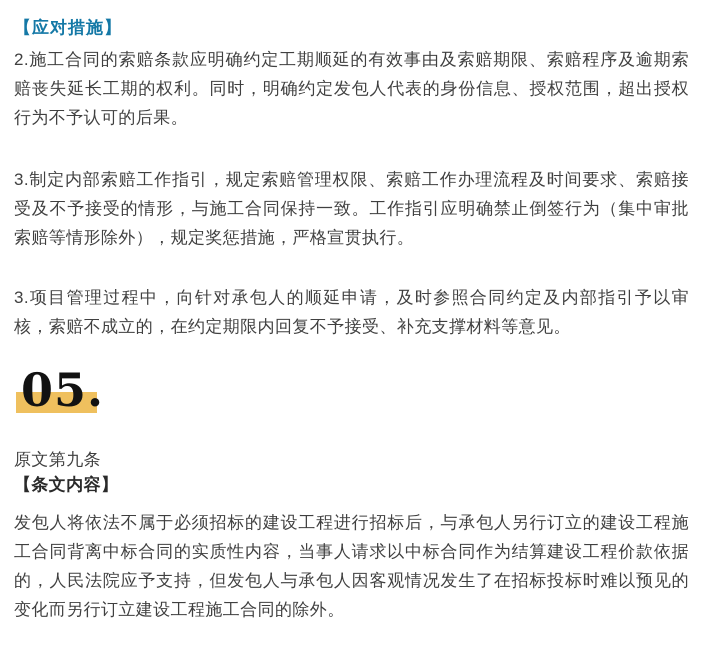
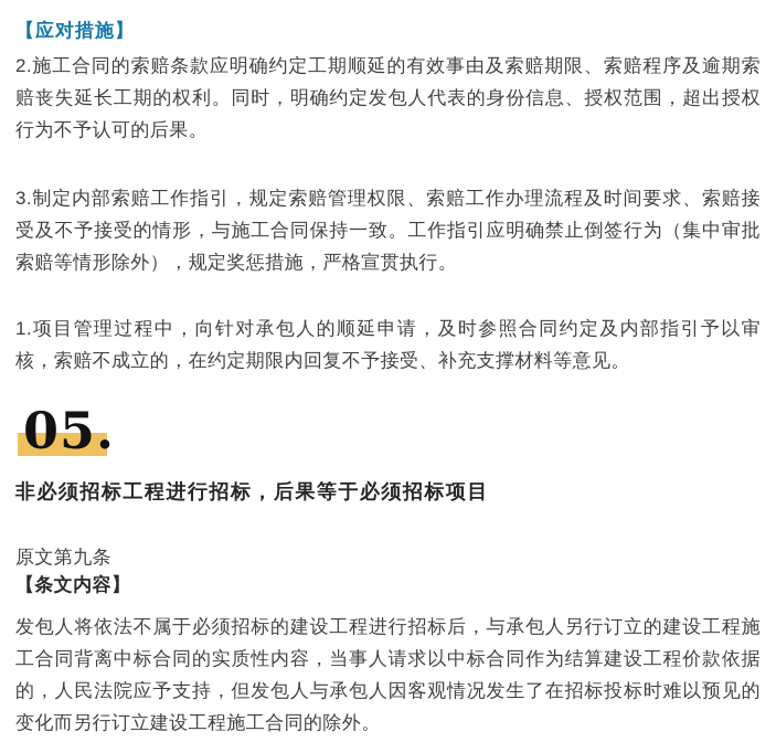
  【应对措施】
  2.施工合同的索赔条款应明确约定工期顺延的有效事由及索赔期限、索赔程序及逾期索赔丧失延长工期的权利。同时，明确约定发包人代表的身份信息、授权范围，超出授权行为不予认可的后果。
  3.制定内部索赔工作指引，规定索赔管理权限、索赔工作办理流程及时间要求、索赔接受及不予接受的情形，与施工合同保持一致。工作指引应明确禁止倒签行为（集中审批索赔等情形除外），规定奖惩措施，严格宣贯执行。
- 3.项目管理过程中，向针对承包人的顺延申请，及时参照合同约定及内部指引予以审核，索赔不成立的，在约定期限内回复不予接受、补充支撑材料等意见。
+ 1.项目管理过程中，向针对承包人的顺延申请，及时参照合同约定及内部指引予以审核，索赔不成立的，在约定期限内回复不予接受、补充支撑材料等意见。
  05.
+ 非必须招标工程进行招标，后果等于必须招标项目
  原文第九条
  【条文内容】
  发包人将依法不属于必须招标的建设工程进行招标后，与承包人另行订立的建设工程施工合同背离中标合同的实质性内容，当事人请求以中标合同作为结算建设工程价款依据的，人民法院应予支持，但发包人与承包人因客观情况发生了在招标投标时难以预见的变化而另行订立建设工程施工合同的除外。
